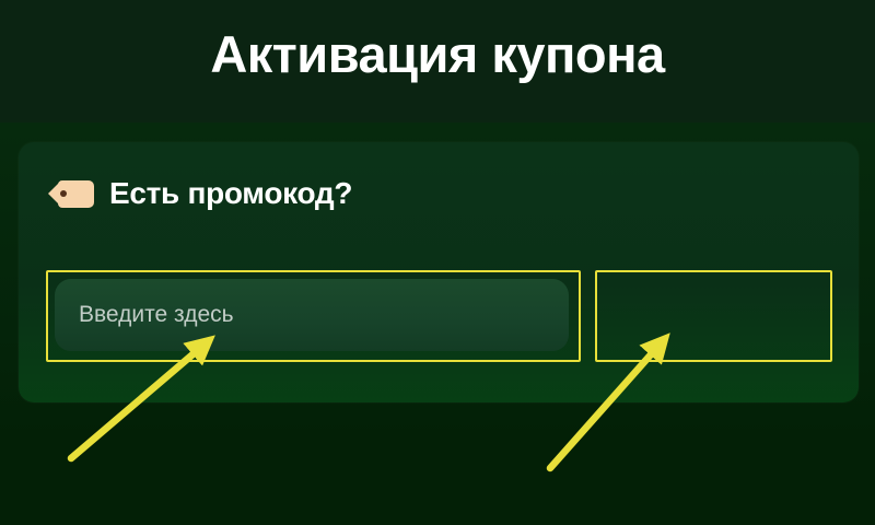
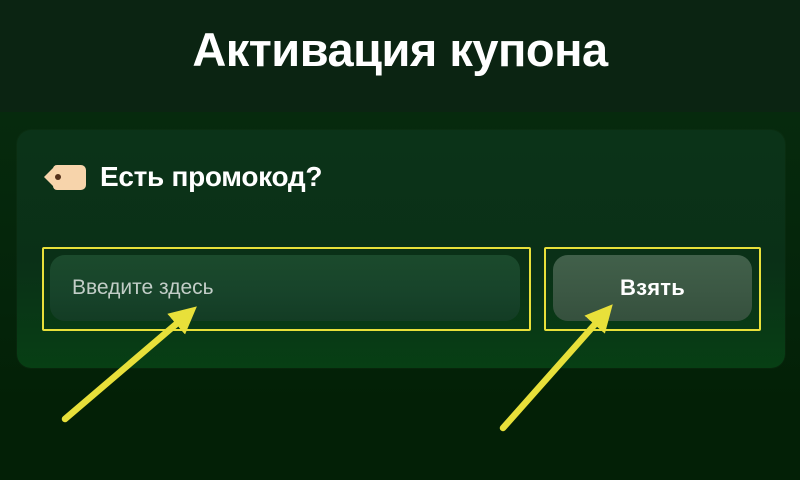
  Активация купона
  Есть промокод?
  Введите здесь
+ Взять
